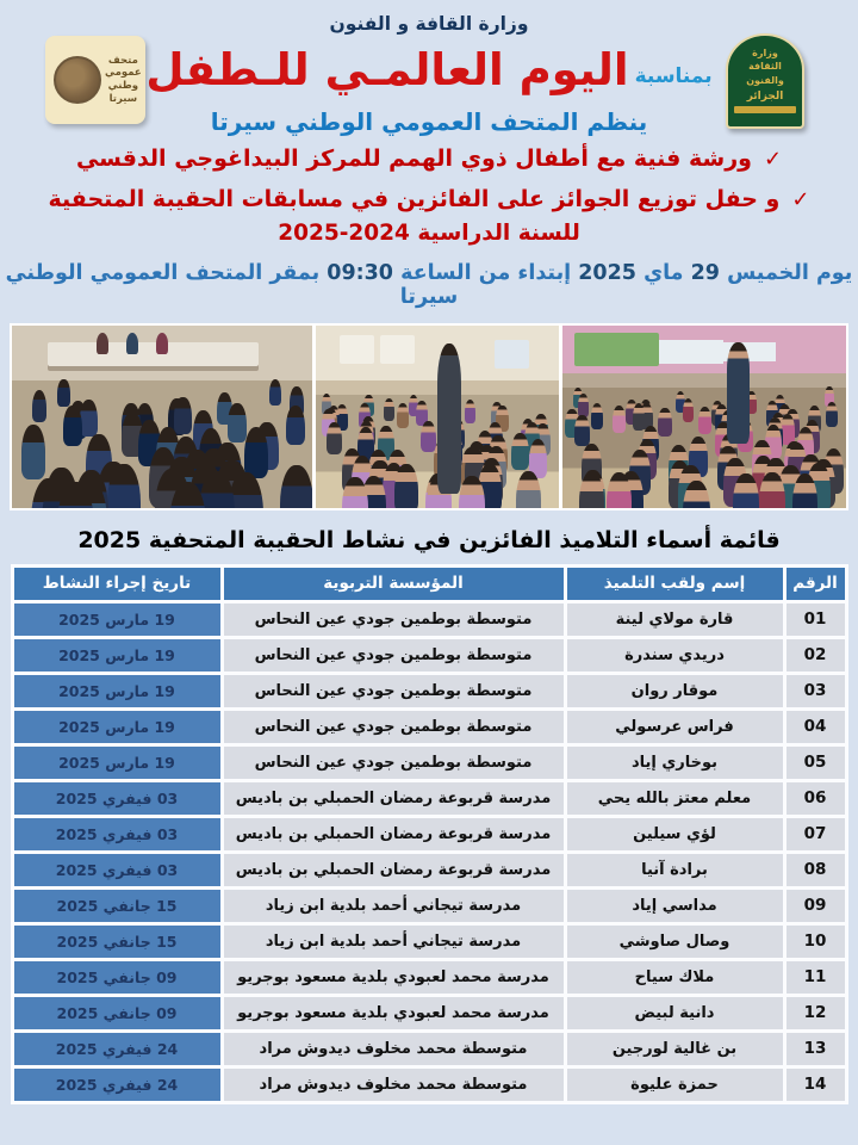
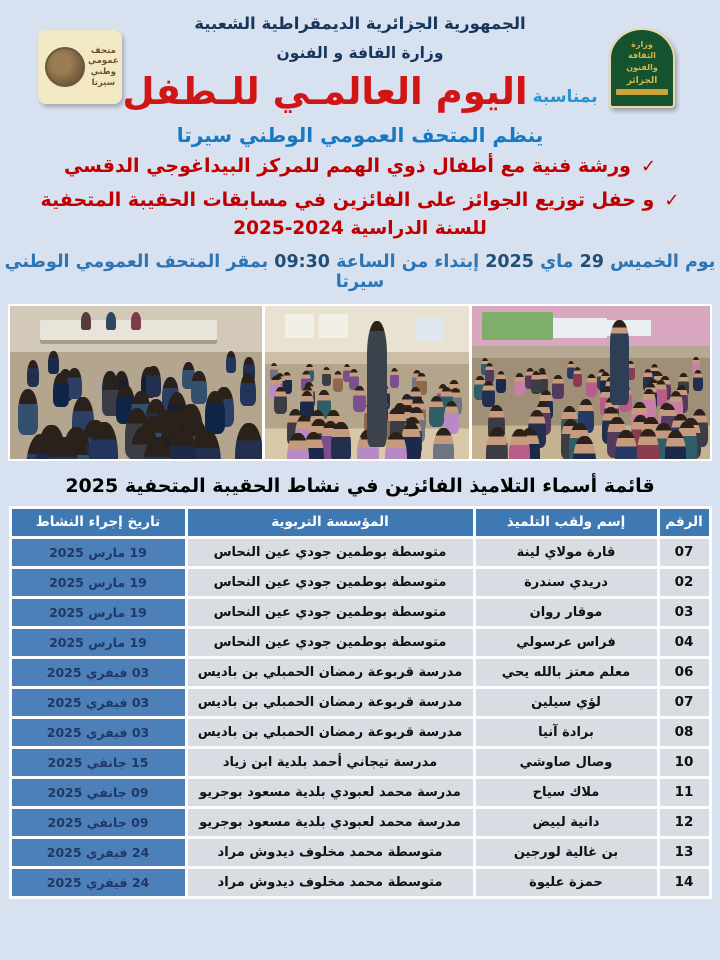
  متحف
  عمومي
  وطني
  سيرتا
  وزارة
  الثقافة
  والفنون
  الجزائر
+ الجمهورية الجزائرية الديمقراطية الشعبية
  وزارة القافة و الفنون
  بمناسبة
  اليوم العالمـي للـطفل
  ينظم المتحف العمومي الوطني سيرتا
  ✓ورشة فنية مع أطفال ذوي الهمم للمركز البيداغوجي الدقسي
  ✓و حفل توزيع الجوائز على الفائزين في مسابقات الحقيبة المتحفية
  للسنة الدراسية 2025-2024
  يوم الخميس 29 ماي 2025 إبتداء من الساعة 09:30 بمقر المتحف العمومي الوطني سيرتا
  قائمة أسماء التلاميذ الفائزين في نشاط الحقيبة المتحفية 2025
  الرقم	إسم ولقب التلميذ	المؤسسة التربوية	تاريخ إجراء النشاط
- 01	قارة مولاي لينة	متوسطة بوطمين جودي عين النحاس	19 مارس 2025
+ 07	قارة مولاي لينة	متوسطة بوطمين جودي عين النحاس	19 مارس 2025
  02	دريدي سندرة	متوسطة بوطمين جودي عين النحاس	19 مارس 2025
  03	موقار روان	متوسطة بوطمين جودي عين النحاس	19 مارس 2025
  04	فراس عرسولي	متوسطة بوطمين جودي عين النحاس	19 مارس 2025
- 05	بوخاري إياد	متوسطة بوطمين جودي عين النحاس	19 مارس 2025
  06	معلم معتز بالله يحي	مدرسة قربوعة رمضان الحمبلي بن باديس	03 فيفري 2025
  07	لؤي سيلين	مدرسة قربوعة رمضان الحمبلي بن باديس	03 فيفري 2025
  08	برادة آنيا	مدرسة قربوعة رمضان الحمبلي بن باديس	03 فيفري 2025
- 09	مداسي إياد	مدرسة تيجاني أحمد بلدية ابن زياد	15 جانفي 2025
  10	وصال صاوشي	مدرسة تيجاني أحمد بلدية ابن زياد	15 جانفي 2025
  11	ملاك سياح	مدرسة محمد لعبودي بلدية مسعود بوجريو	09 جانفي 2025
  12	دانية لبيض	مدرسة محمد لعبودي بلدية مسعود بوجريو	09 جانفي 2025
  13	بن غالية لورجين	متوسطة محمد مخلوف ديدوش مراد	24 فيفري 2025
  14	حمزة عليوة	متوسطة محمد مخلوف ديدوش مراد	24 فيفري 2025
